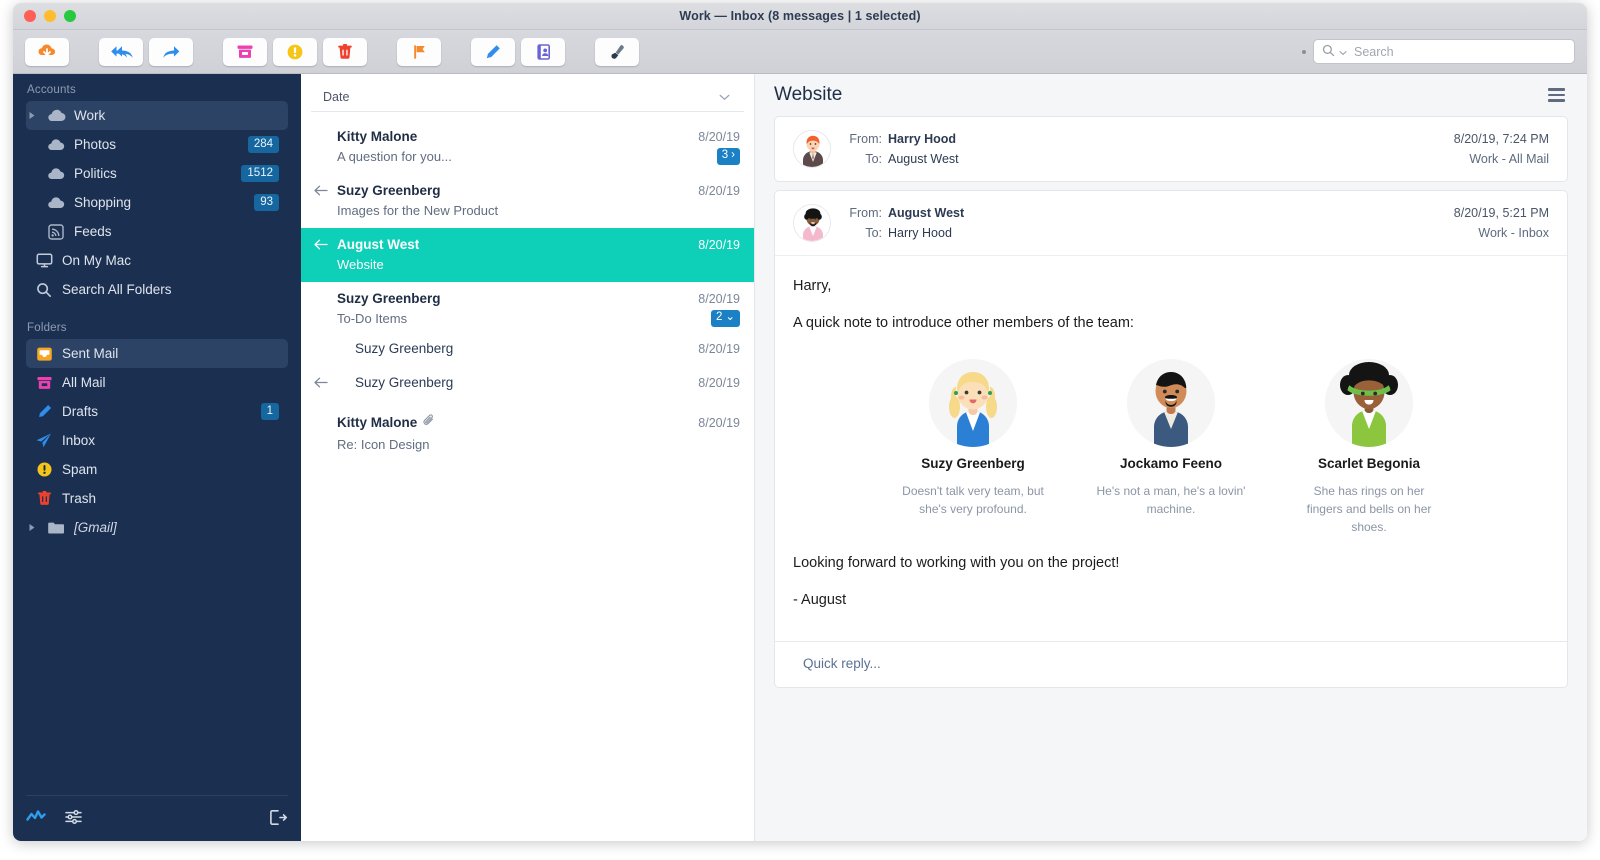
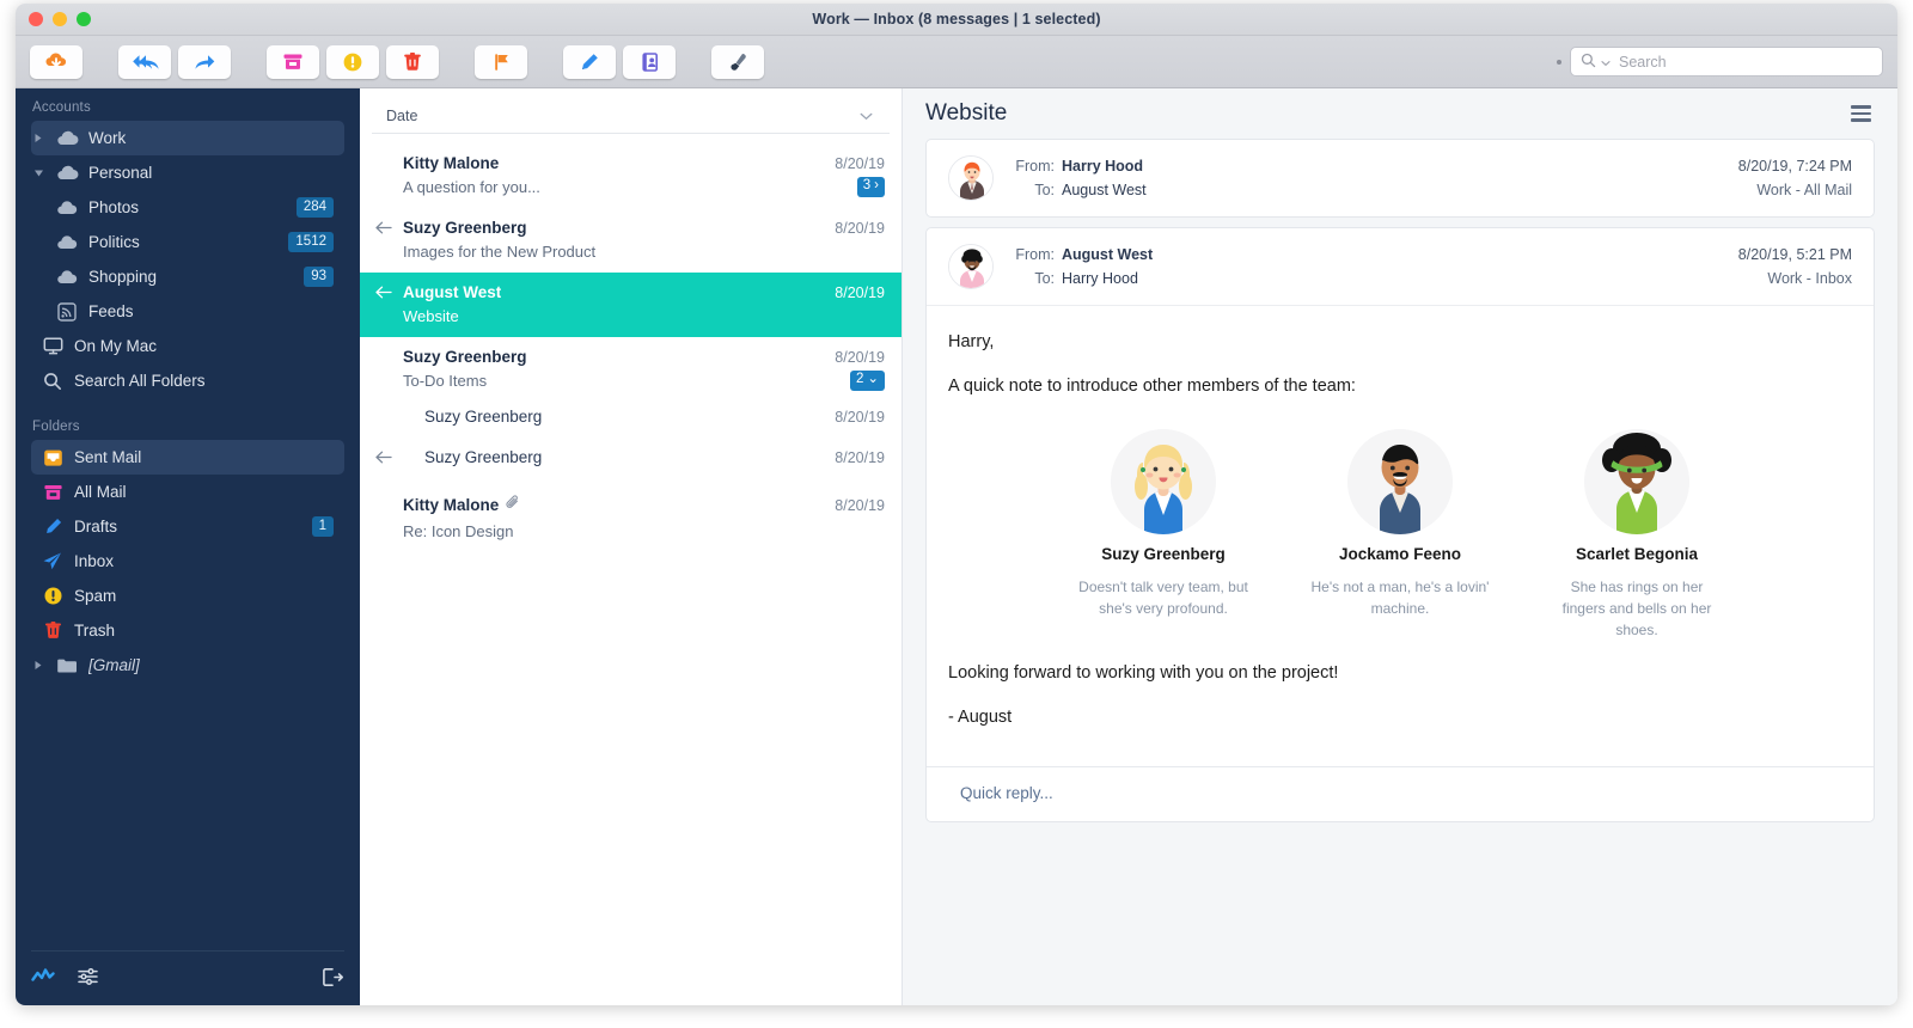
  Work — Inbox (8 messages | 1 selected)
  Search
  Accounts
  Work
+ Personal
  Photos
  284
  Politics
  1512
  Shopping
  93
  Feeds
  On My Mac
  Search All Folders
  Folders
  Sent Mail
  All Mail
  Drafts
  1
  Inbox
  Spam
  Trash
  [Gmail]
  Date
  Kitty Malone
  8/20/19
  A question for you...
  3
  ›
  Suzy Greenberg
  8/20/19
  Images for the New Product
  August West
  8/20/19
  Website
  Suzy Greenberg
  8/20/19
  To-Do Items
  2
  ⌄
  Suzy Greenberg
  8/20/19
  Suzy Greenberg
  8/20/19
  Kitty Malone
  8/20/19
  Re: Icon Design
  Website
  From: Harry Hood
  To: August West
  8/20/19, 7:24 PM
  Work - All Mail
  From: August West
  To: Harry Hood
  8/20/19, 5:21 PM
  Work - Inbox
  Harry,
  A quick note to introduce other members of the team:
  Suzy Greenberg
  Doesn't talk very team, but she's very profound.
  Jockamo Feeno
  He's not a man, he's a lovin' machine.
  Scarlet Begonia
  She has rings on her fingers and bells on her shoes.
  Looking forward to working with you on the project!
  - August
  Quick reply...
